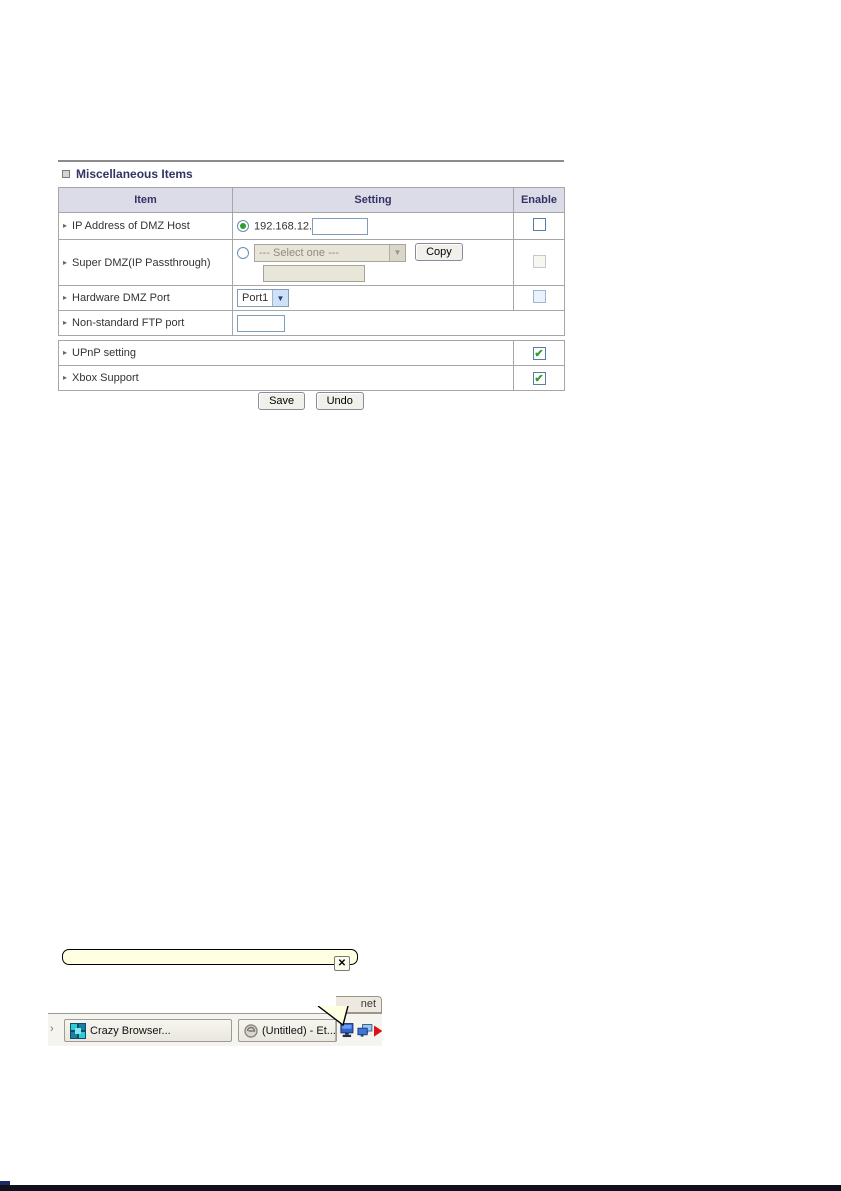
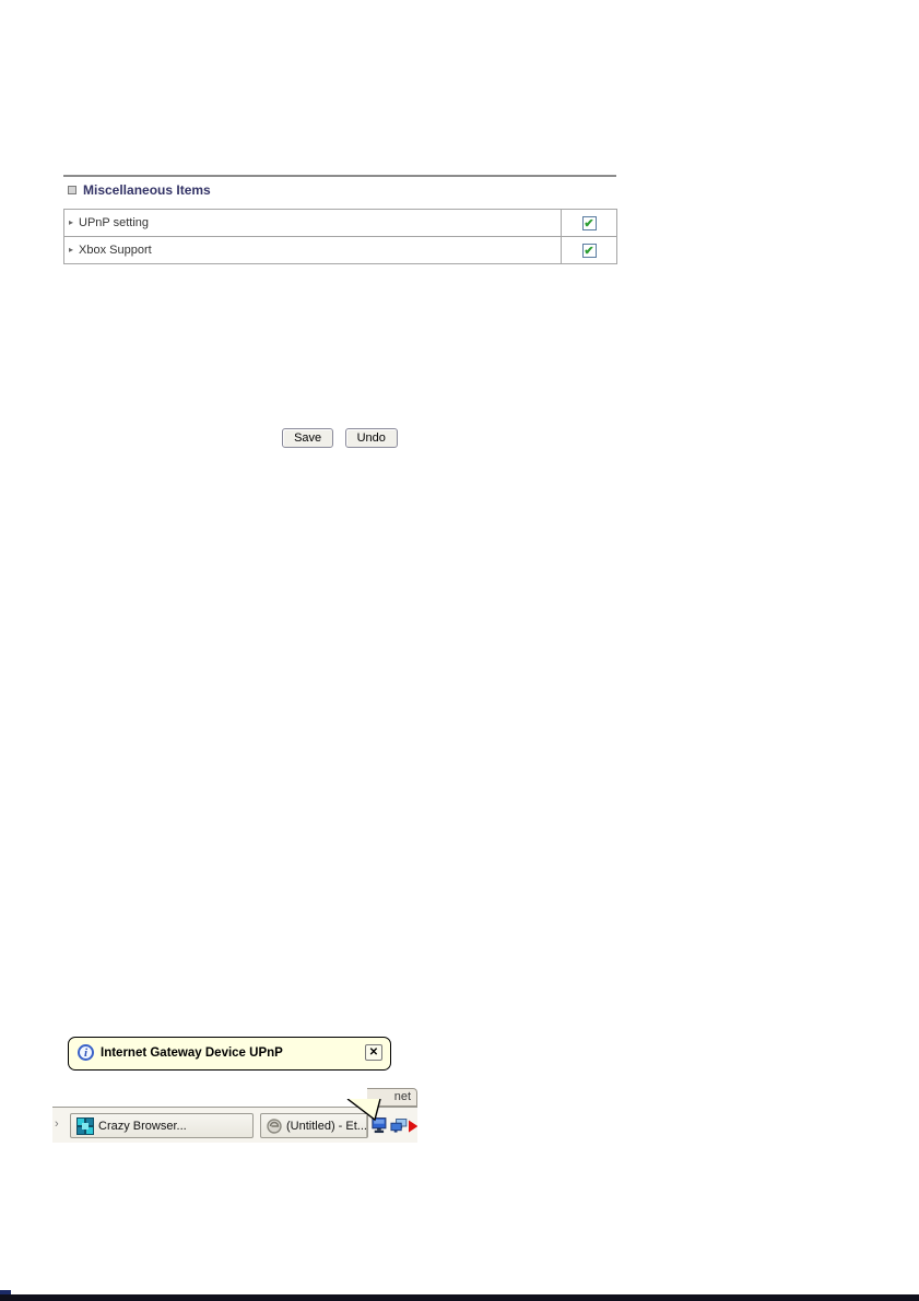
  Miscellaneous Items
- Item	Setting	Enable
- ▸ IP Address of DMZ Host	192.168.12.
- ▸ Super DMZ(IP Passthrough)	--- Select one --- ▼ Copy
- ▸ Hardware DMZ Port	Port1 ▼
- ▸ Non-standard FTP port
  ▸ UPnP setting	✔
  ▸ Xbox Support	✔
  Save Undo
  net
  ›
  Crazy Browser...
  (Untitled) - Et...
+ i
+ Internet Gateway Device UPnP
  ✕
